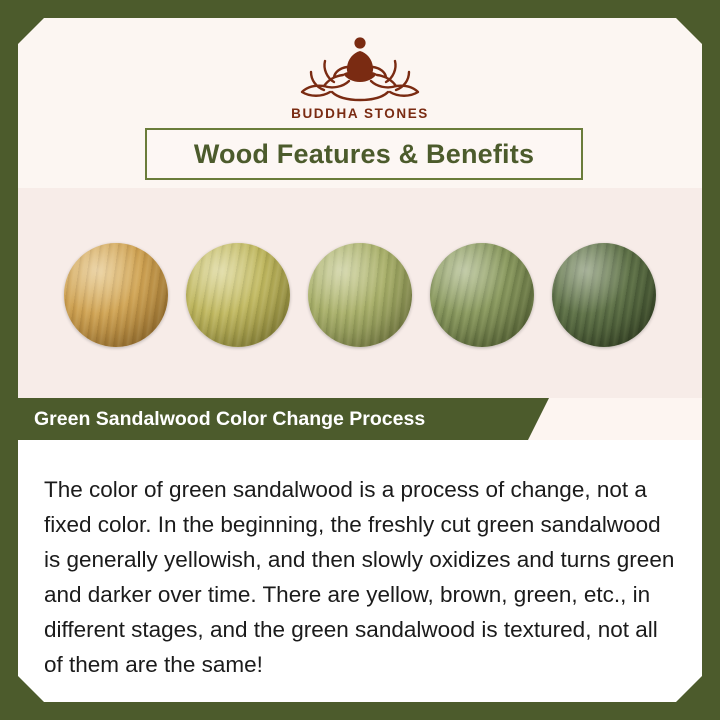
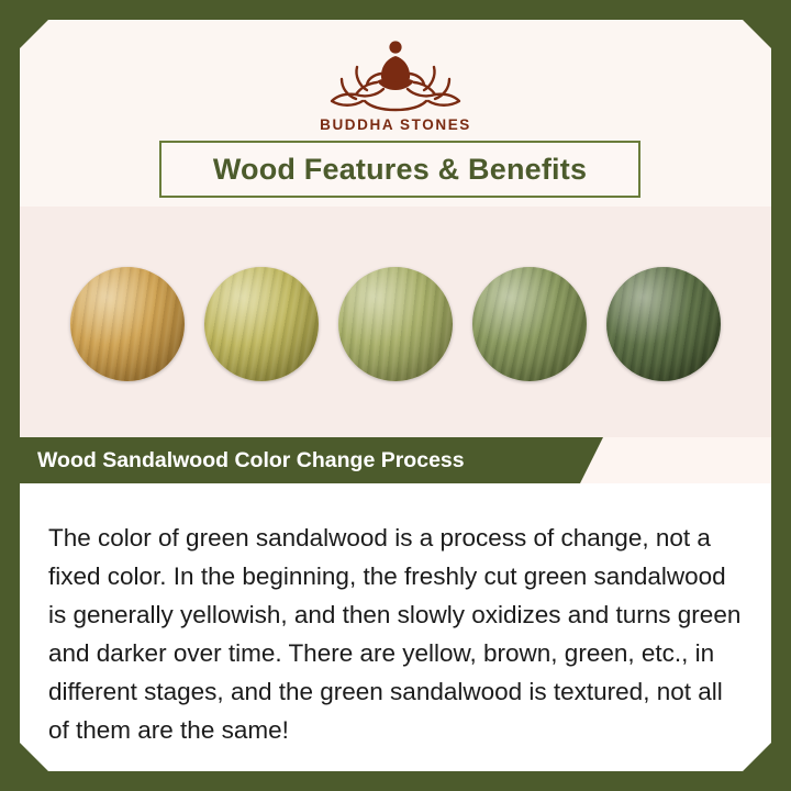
- Green Sandalwood Color Change Process
+ Wood Sandalwood Color Change Process
  The color of green sandalwood is a process of change, not a fixed color. In the beginning, the freshly cut green sandalwood is generally yellowish, and then slowly oxidizes and turns green and darker over time. There are yellow, brown, green, etc., in different stages, and the green sandalwood is textured, not all of them are the same!
  BUDDHA STONES
  Wood Features & Benefits
